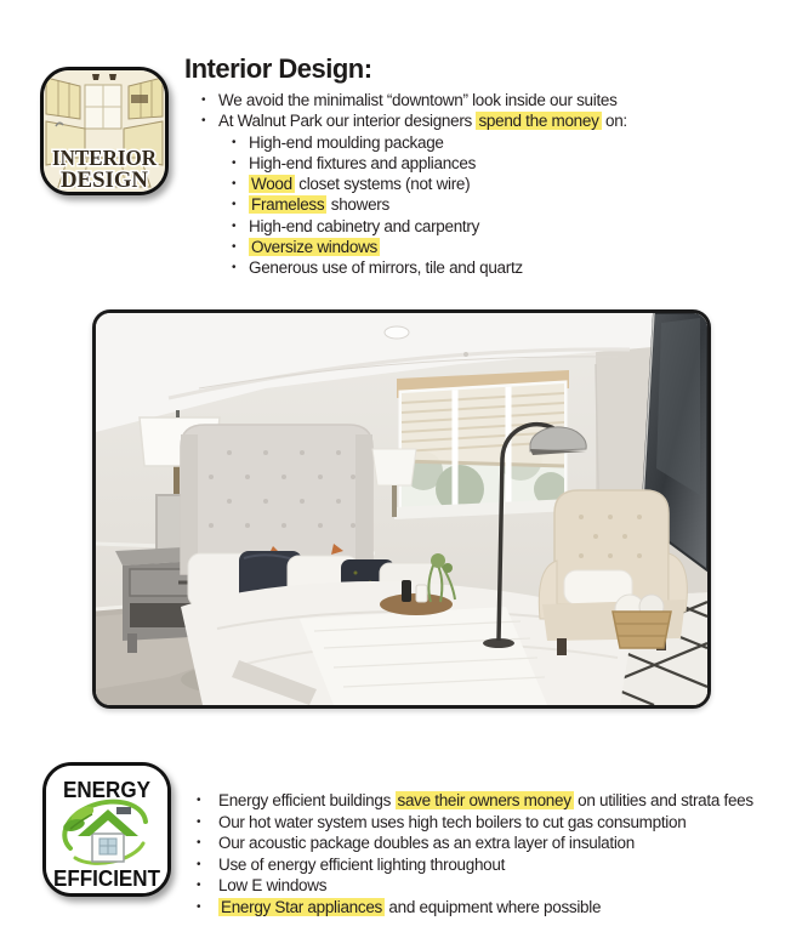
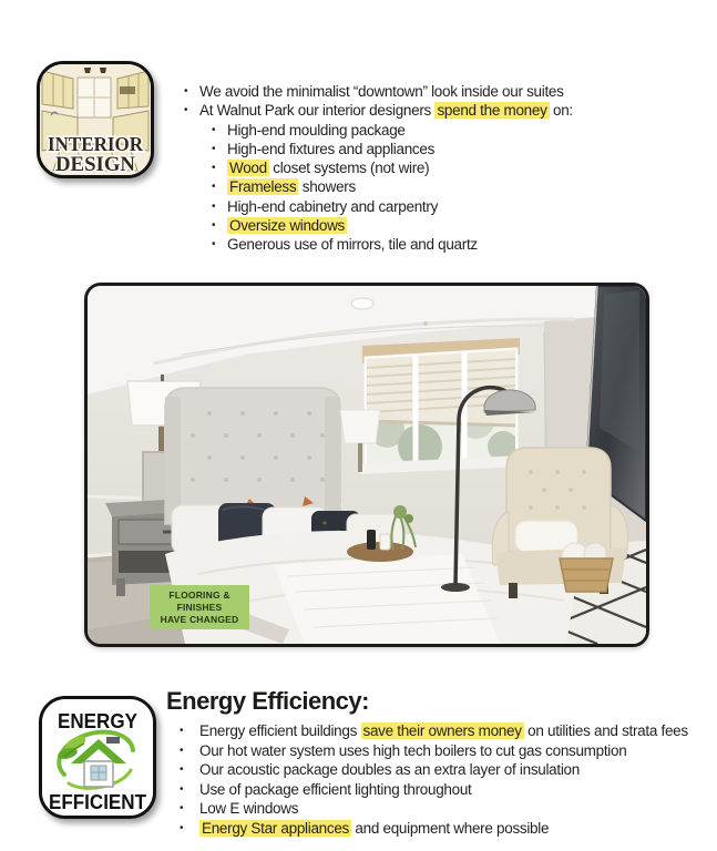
  INTERIOR
  DESIGN
- Interior Design:
  •
  We avoid the minimalist “downtown” look inside our suites
  •
  At Walnut Park our interior designers spend the money on:
  •
  High-end moulding package
  •
  High-end fixtures and appliances
  •
  Wood closet systems (not wire)
  •
  Frameless showers
  •
  High-end cabinetry and carpentry
  •
  Oversize windows
  •
  Generous use of mirrors, tile and quartz
+ FLOORING &
+ FINISHES
+ HAVE CHANGED
  ENERGY
  EFFICIENT
+ Energy Efficiency:
  •
  Energy efficient buildings save their owners money on utilities and strata fees
  •
  Our hot water system uses high tech boilers to cut gas consumption
  •
  Our acoustic package doubles as an extra layer of insulation
  •
- Use of energy efficient lighting throughout
+ Use of package efficient lighting throughout
  •
  Low E windows
  •
  Energy Star appliances and equipment where possible
